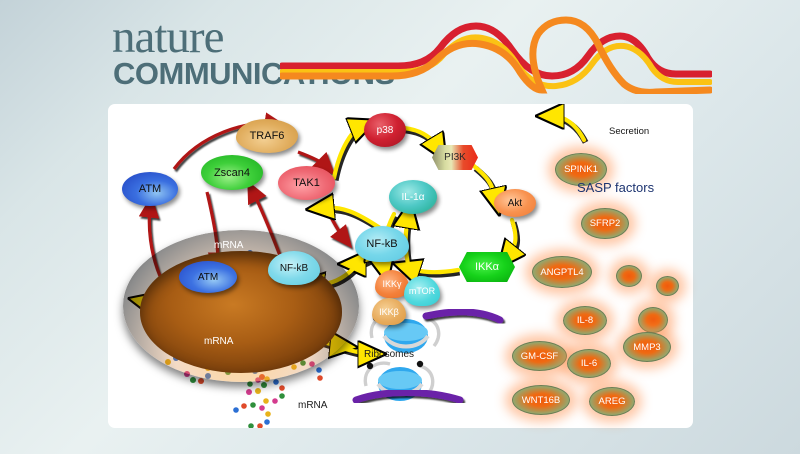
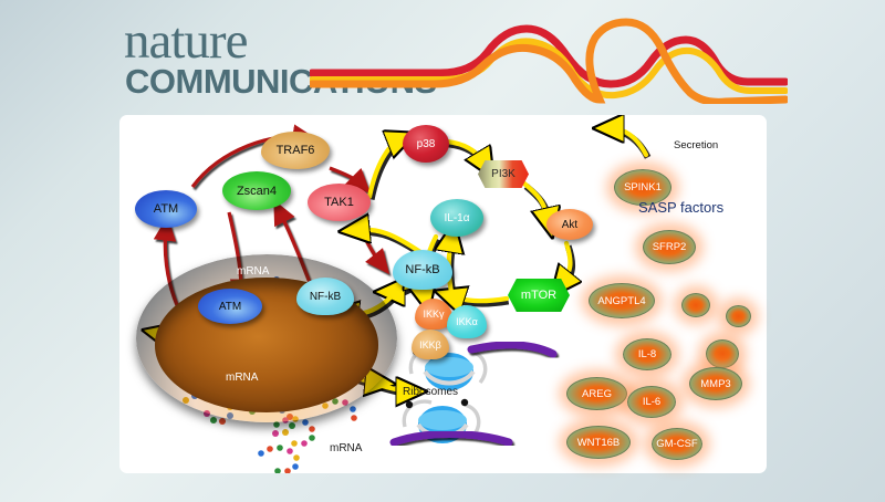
  nature
  ATM
  Zscan4
  TRAF6
  TAK1
  p38
  PI3K
  Akt
- IKKα
+ mTOR
  IL-1α
  NF-kB
  IKKγ
- mTOR
+ IKKα
  IKKβ
  ATM
  NF-kB
  mRNA
  mRNA
  mRNA
  Ribosomes
  Secretion
  SASP factors
  SPINK1
  SFRP2
  ANGPTL4
  IL-8
- GM-CSF
+ AREG
  IL-6
  MMP3
  WNT16B
- AREG
+ GM-CSF
